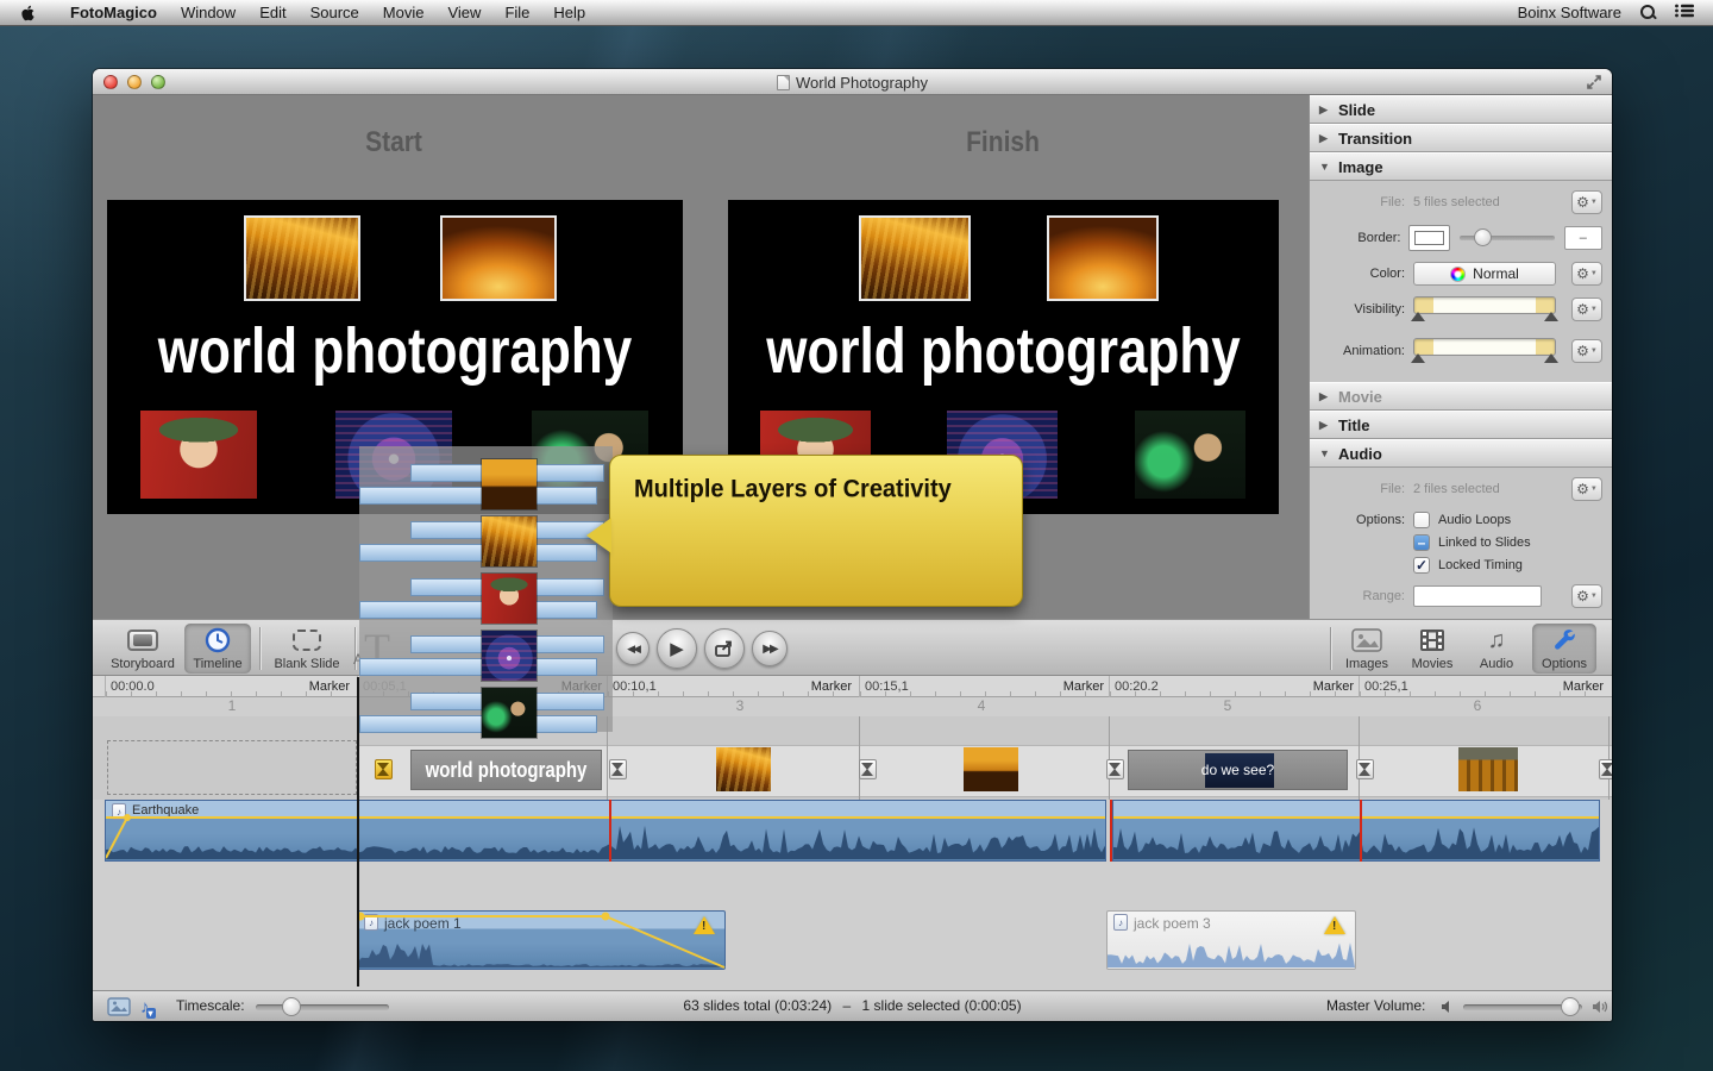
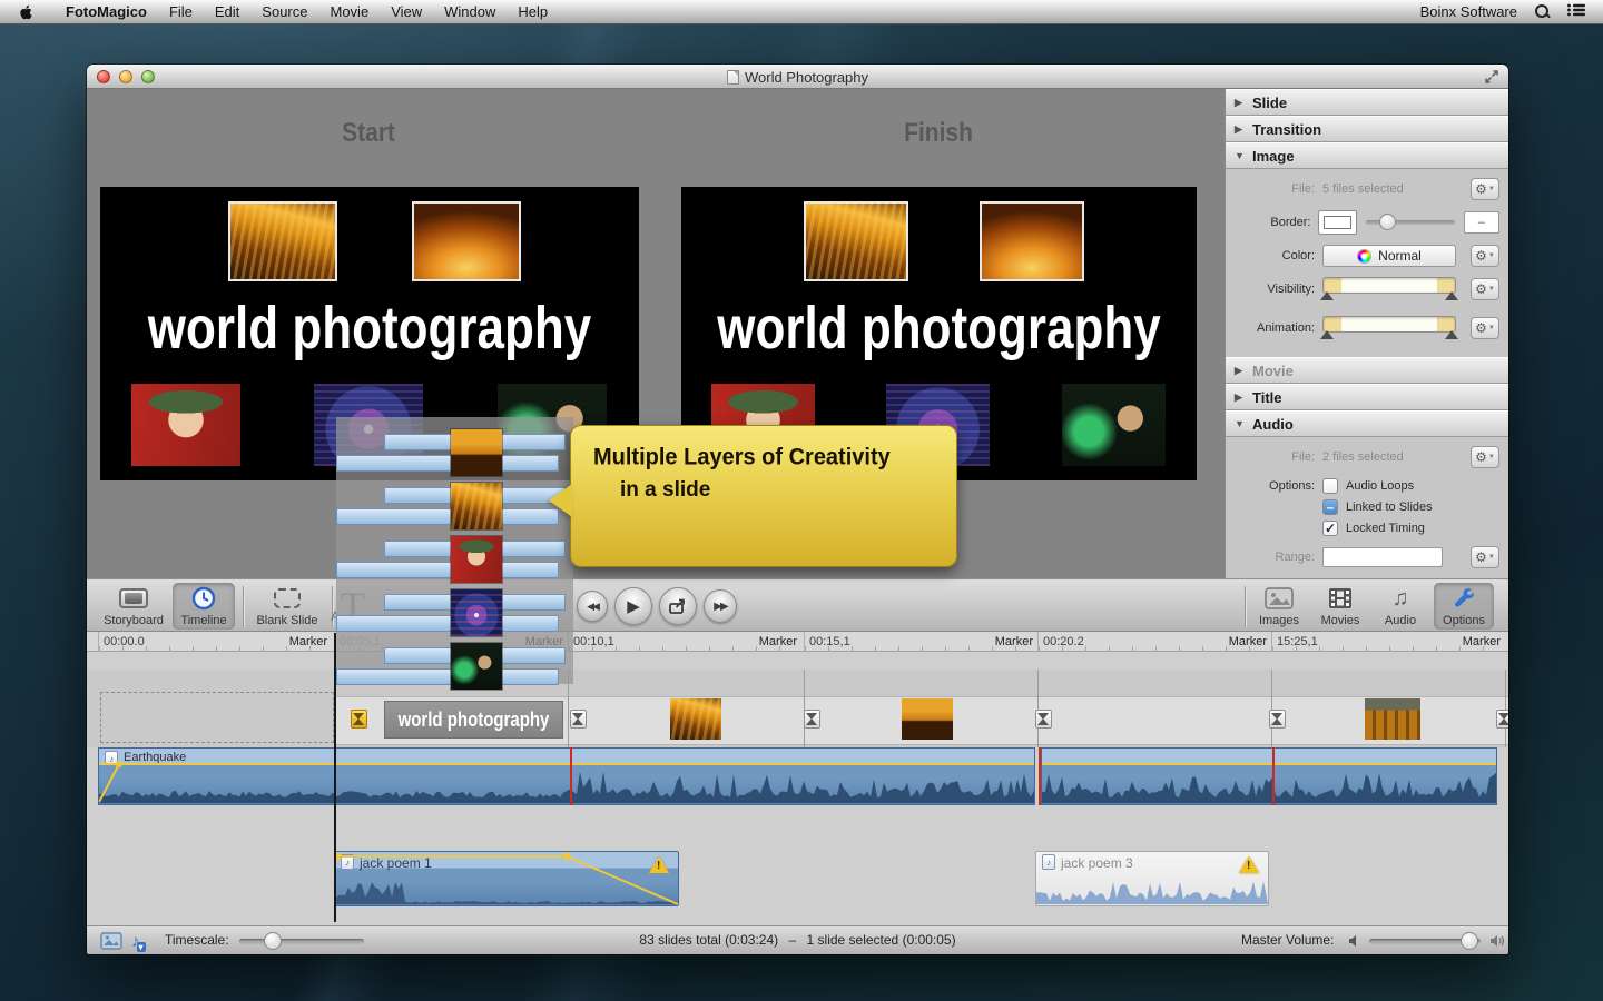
  FotoMagico
- Window
+ File
  Edit
  Source
  Movie
  View
- File
+ Window
  Help
  Boinx Software
  World Photography
  Start
  Finish
  world photography
  world photography
  ▶
  Slide
  ▶
  Transition
  ▼
  Image
  File:
  5 files selected
  ⚙
  Border:
  –
  Color:
  Normal
  ⚙
  Visibility:
  ⚙
  Animation:
  ⚙
  ▶
  Movie
  ▶
  Title
  ▼
  Audio
  File:
  2 files selected
  ⚙
  Options:
  Audio Loops
  –
  Linked to Slides
  ✓
  Locked Timing
  Range:
  ⚙
  Storyboard
  Timeline
  Blank Slide
  ◀◀
  ▶
  ▶▶
  Images
  Movies
  ♫
  Audio
  Options
  T
  A
  00:00.0
  Marker
  Marker
  00:10,1
  Marker
  00:15,1
  Marker
  00:20.2
  Marker
- 00:25,1
+ 15:25,1
  Marker
- 1
- 3
- 4
- 5
- 6
  world photography
- do we see?
  ♪
  Earthquake
  ♪
  jack poem 1
  ♪
  jack poem 3
  Multiple Layers of Creativity
+ in a slide
  ♪▾
  Timescale:
- 63 slides total (0:03:24) – 1 slide selected (0:00:05)
+ 83 slides total (0:03:24) – 1 slide selected (0:00:05)
  Master Volume:
